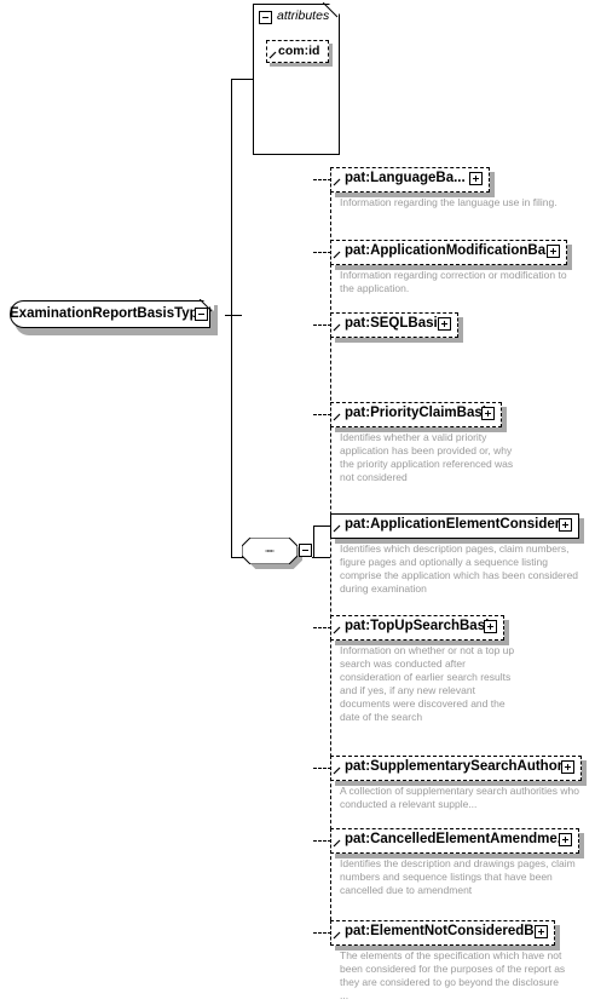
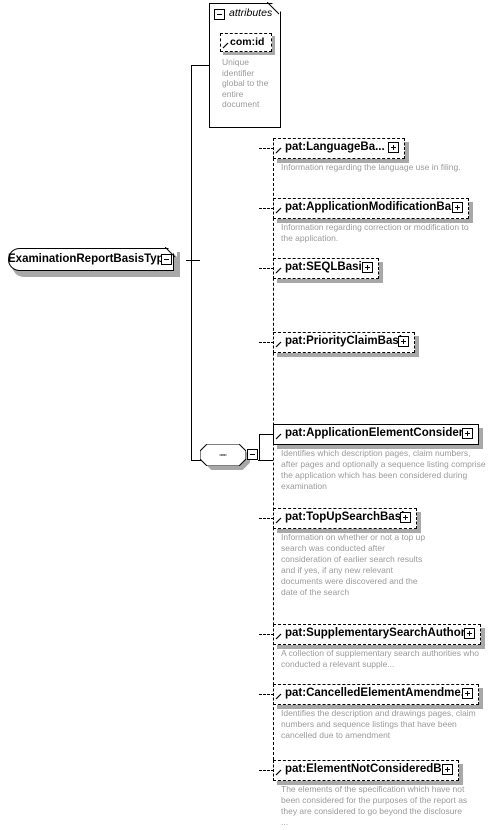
  attributes
  com:id
+ Unique identifier global to the entire document
  ExaminationReportBasisTy
  pat:LanguageBa...
  Information regarding the language use in filing.
  pat:ApplicationModificationBa
  Information regarding correction or modification to the application.
  pat:SEQLBasi
  pat:PriorityClaimBas
- Identifies whether a valid priority application has been provided or, why the priority application referenced was not considered
  pat:ApplicationElementConsider
- Identifies which description pages, claim numbers, figure pages and optionally a sequence listing comprise the application which has been considered during examination
+ Identifies which description pages, claim numbers, after pages and optionally a sequence listing comprise the application which has been considered during examination
  pat:TopUpSearchBas
  Information on whether or not a top up search was conducted after consideration of earlier search results and if yes, if any new relevant documents were discovered and the date of the search
  pat:SupplementarySearchAuthor
  A collection of supplementary search authorities who conducted a relevant supple...
  pat:CancelledElementAmendme
  Identifies the description and drawings pages, claim numbers and sequence listings that have been cancelled due to amendment
  pat:ElementNotConsideredB
  The elements of the specification which have not been considered for the purposes of the report as they are considered to go beyond the disclosure ...
